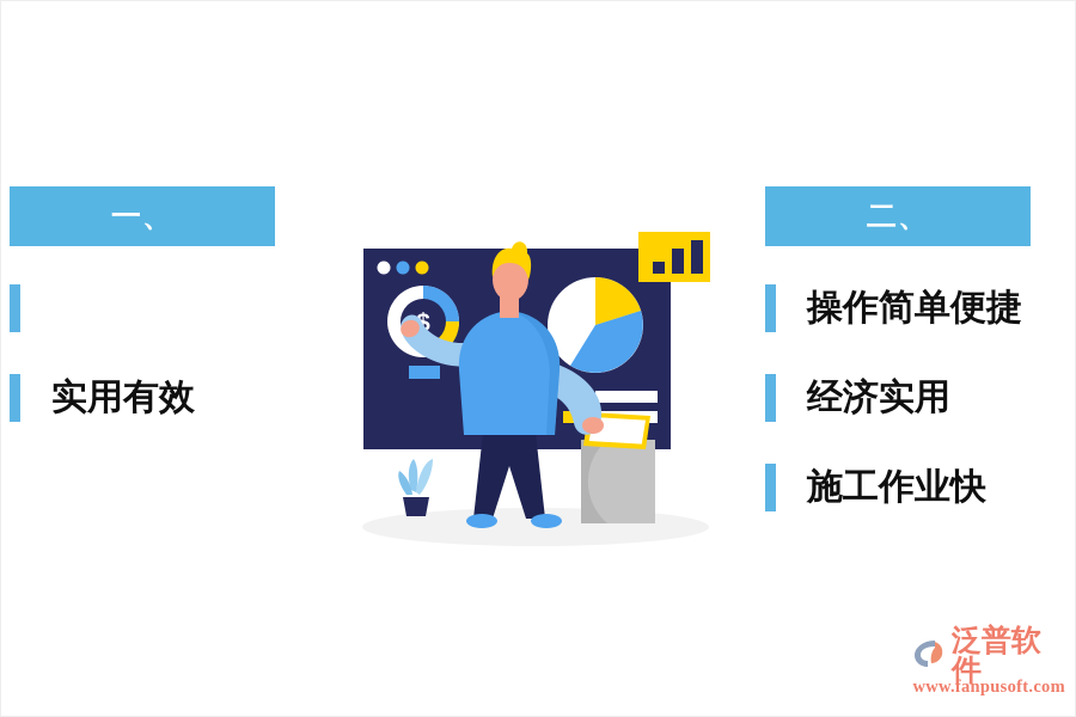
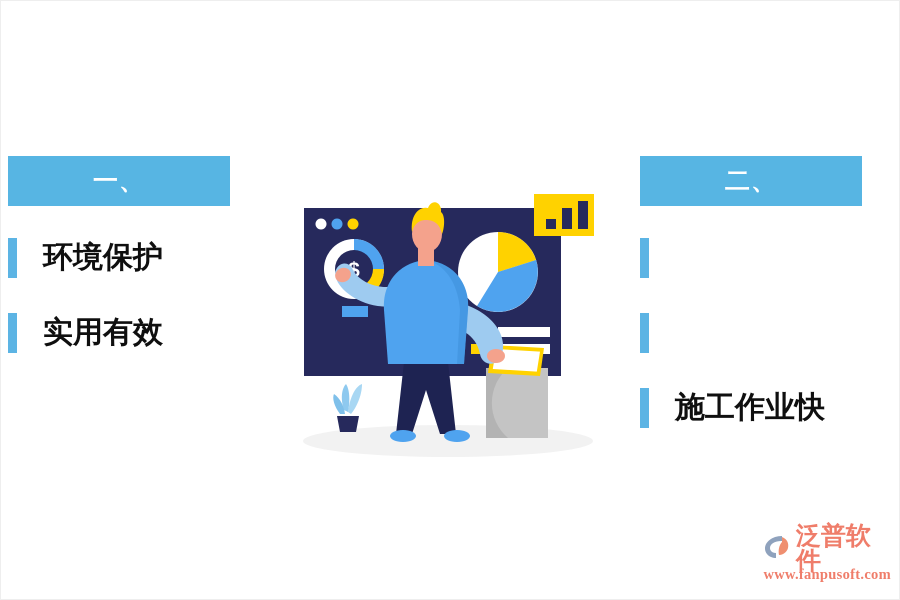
  一、
+ 环境保护
  实用有效
  二、
- 操作简单便捷
- 经济实用
  施工作业快
  $
  泛普软件
  www.fanpusoft.com
